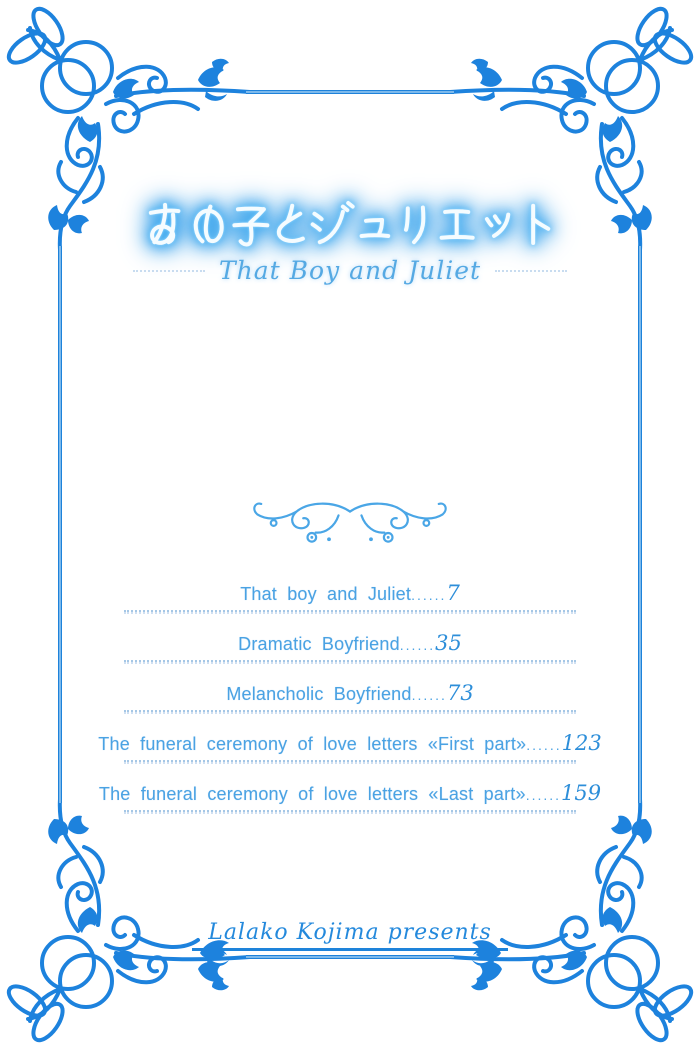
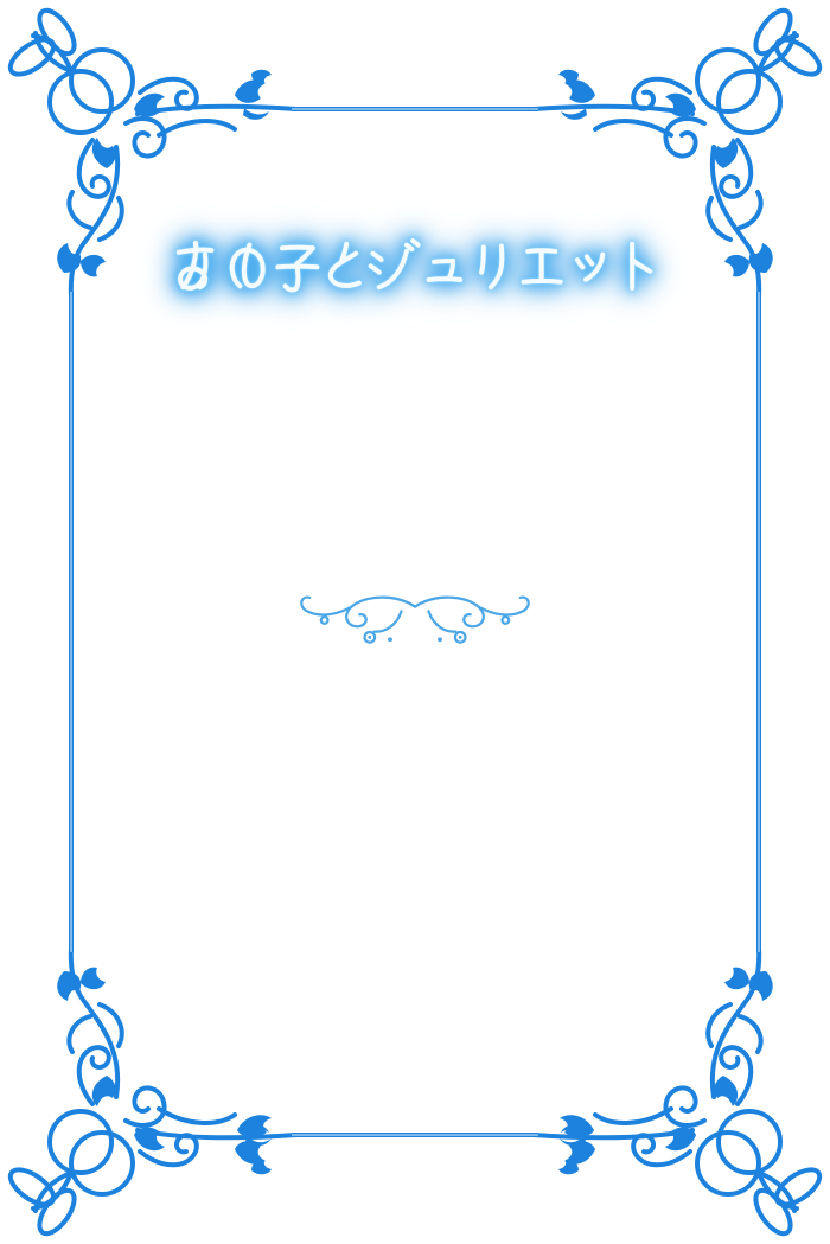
- That Boy and Juliet
- That boy and Juliet......7
- Dramatic Boyfriend......35
- Melancholic Boyfriend......73
- The funeral ceremony of love letters «First part»......123
- The funeral ceremony of love letters «Last part»......159
- Lalako Kojima presents
